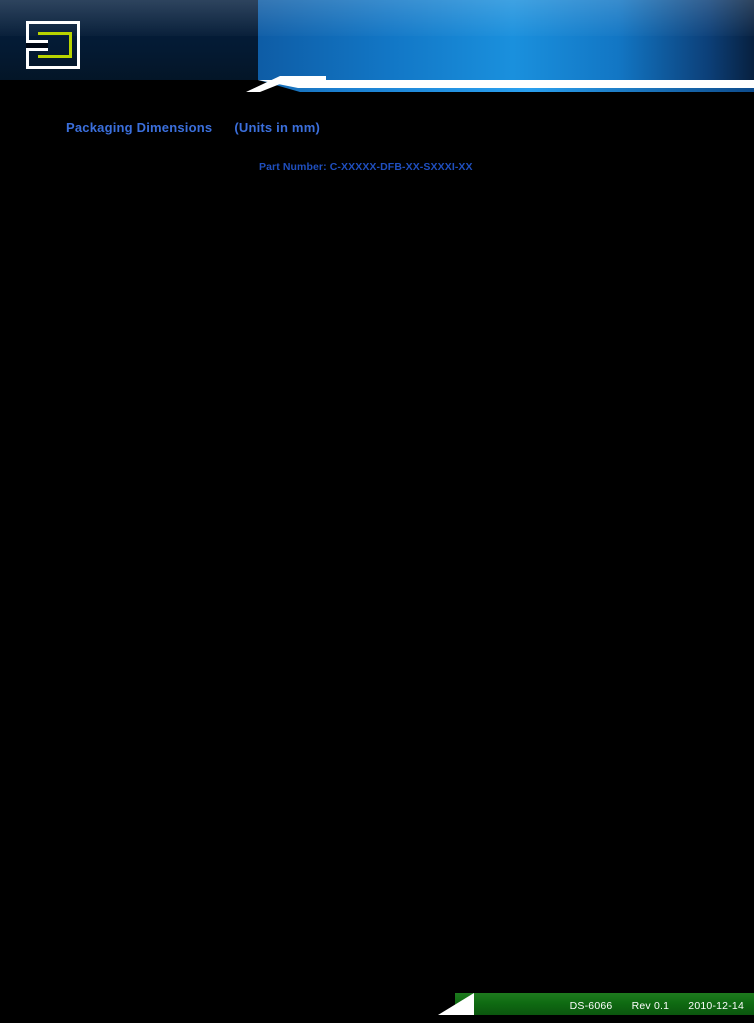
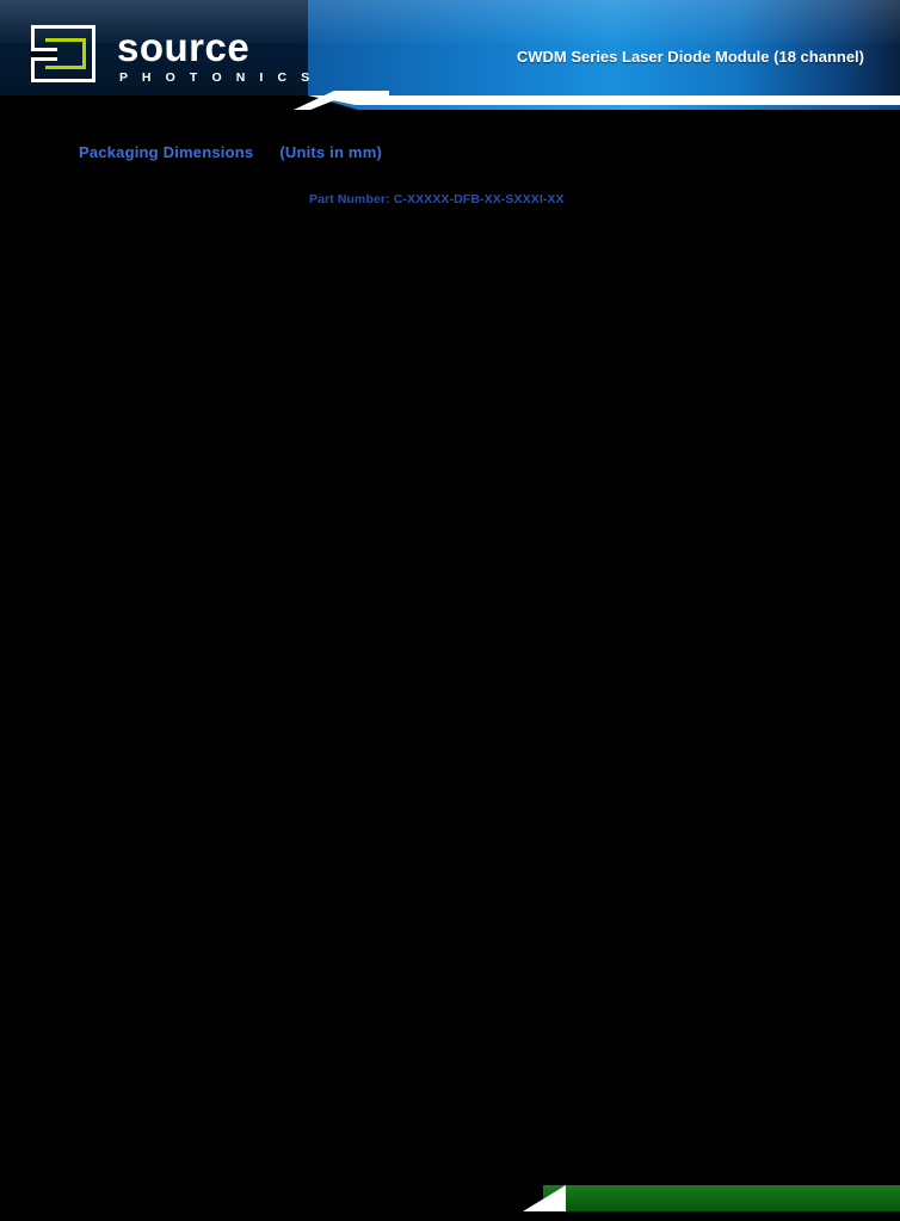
+ source
+ P H O T O N I C S
+ CWDM Series Laser Diode Module (18 channel)
  Packaging Dimensions (Units in mm)
  Part Number: C-XXXXX-DFB-XX-SXXXI-XX
- DS-6066 Rev 0.1 2010-12-14
